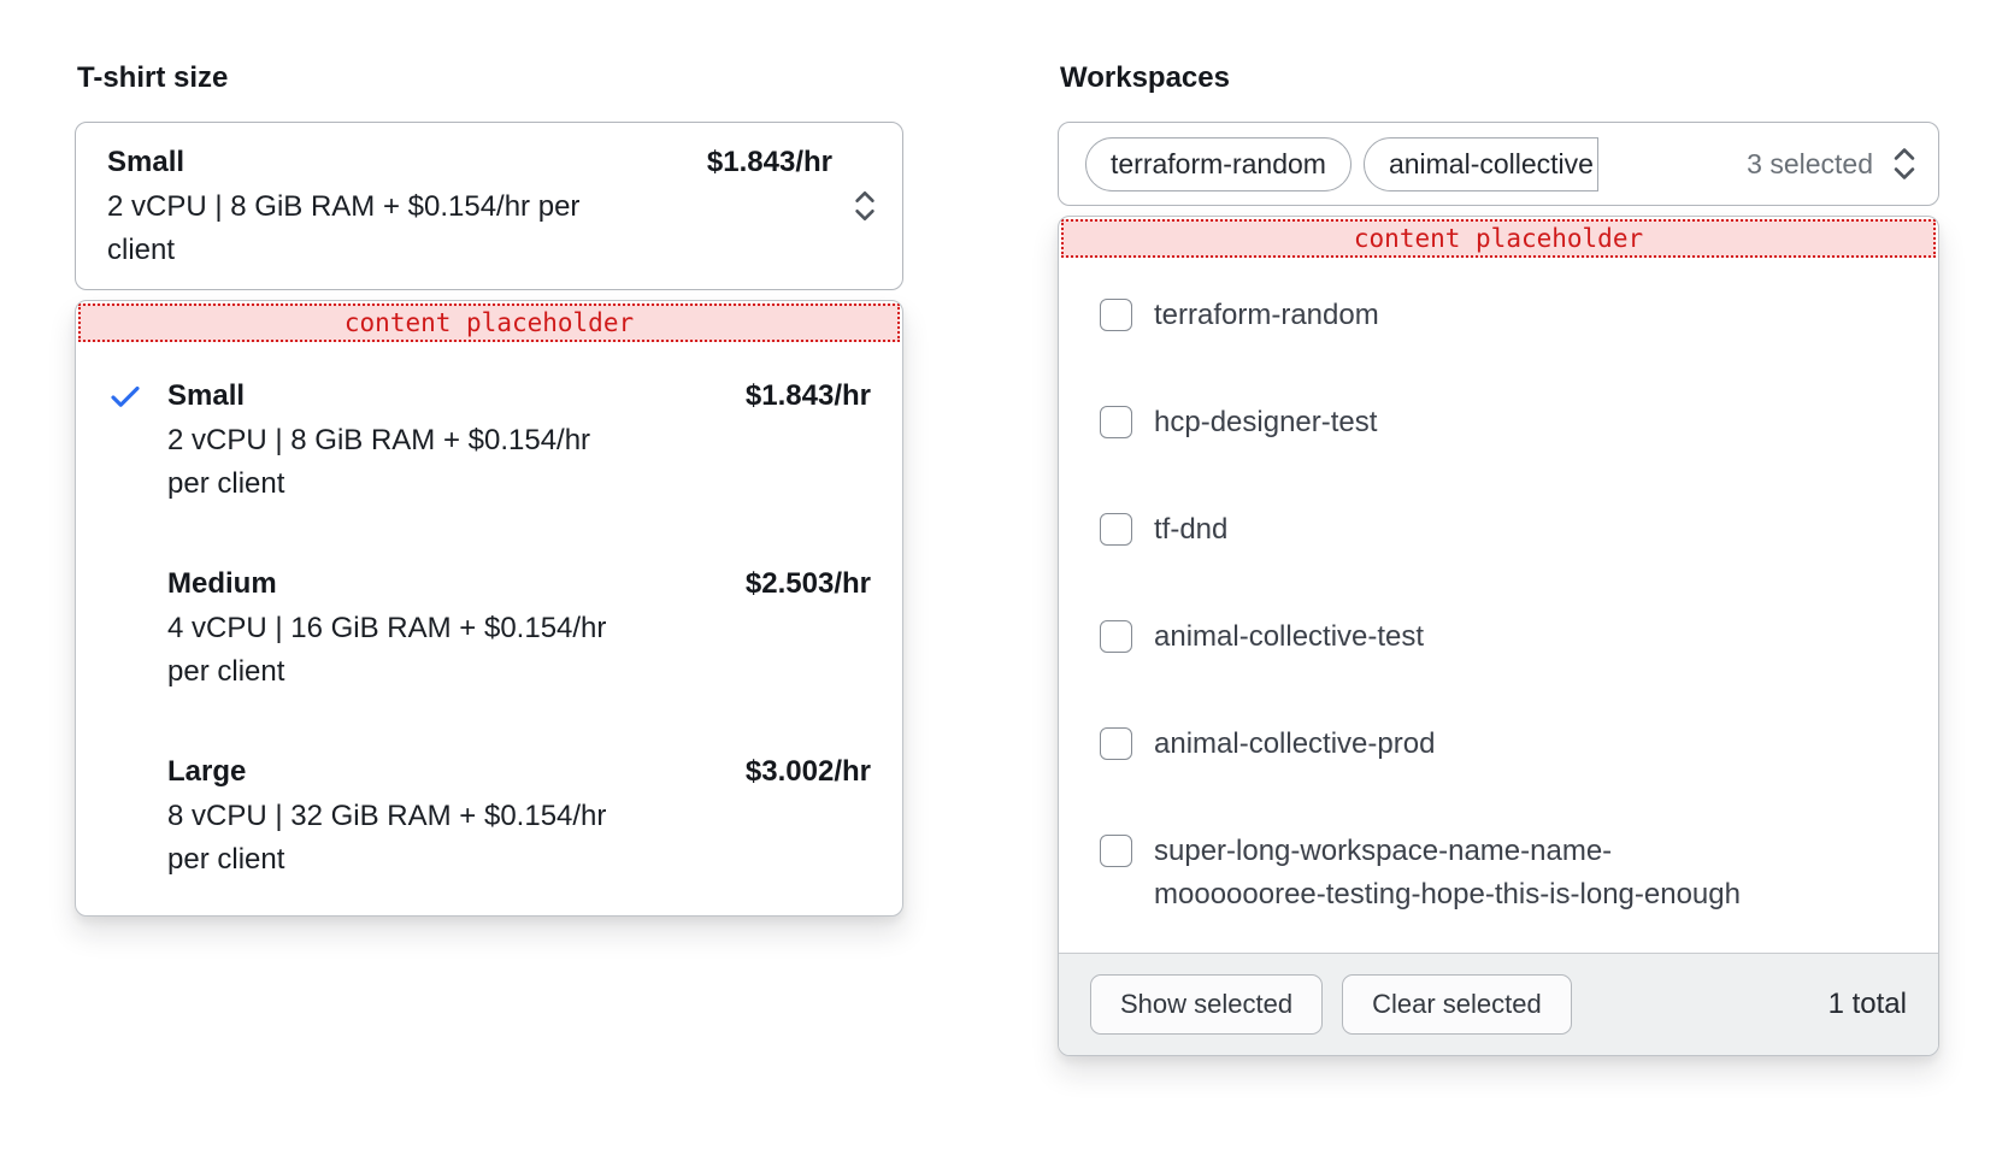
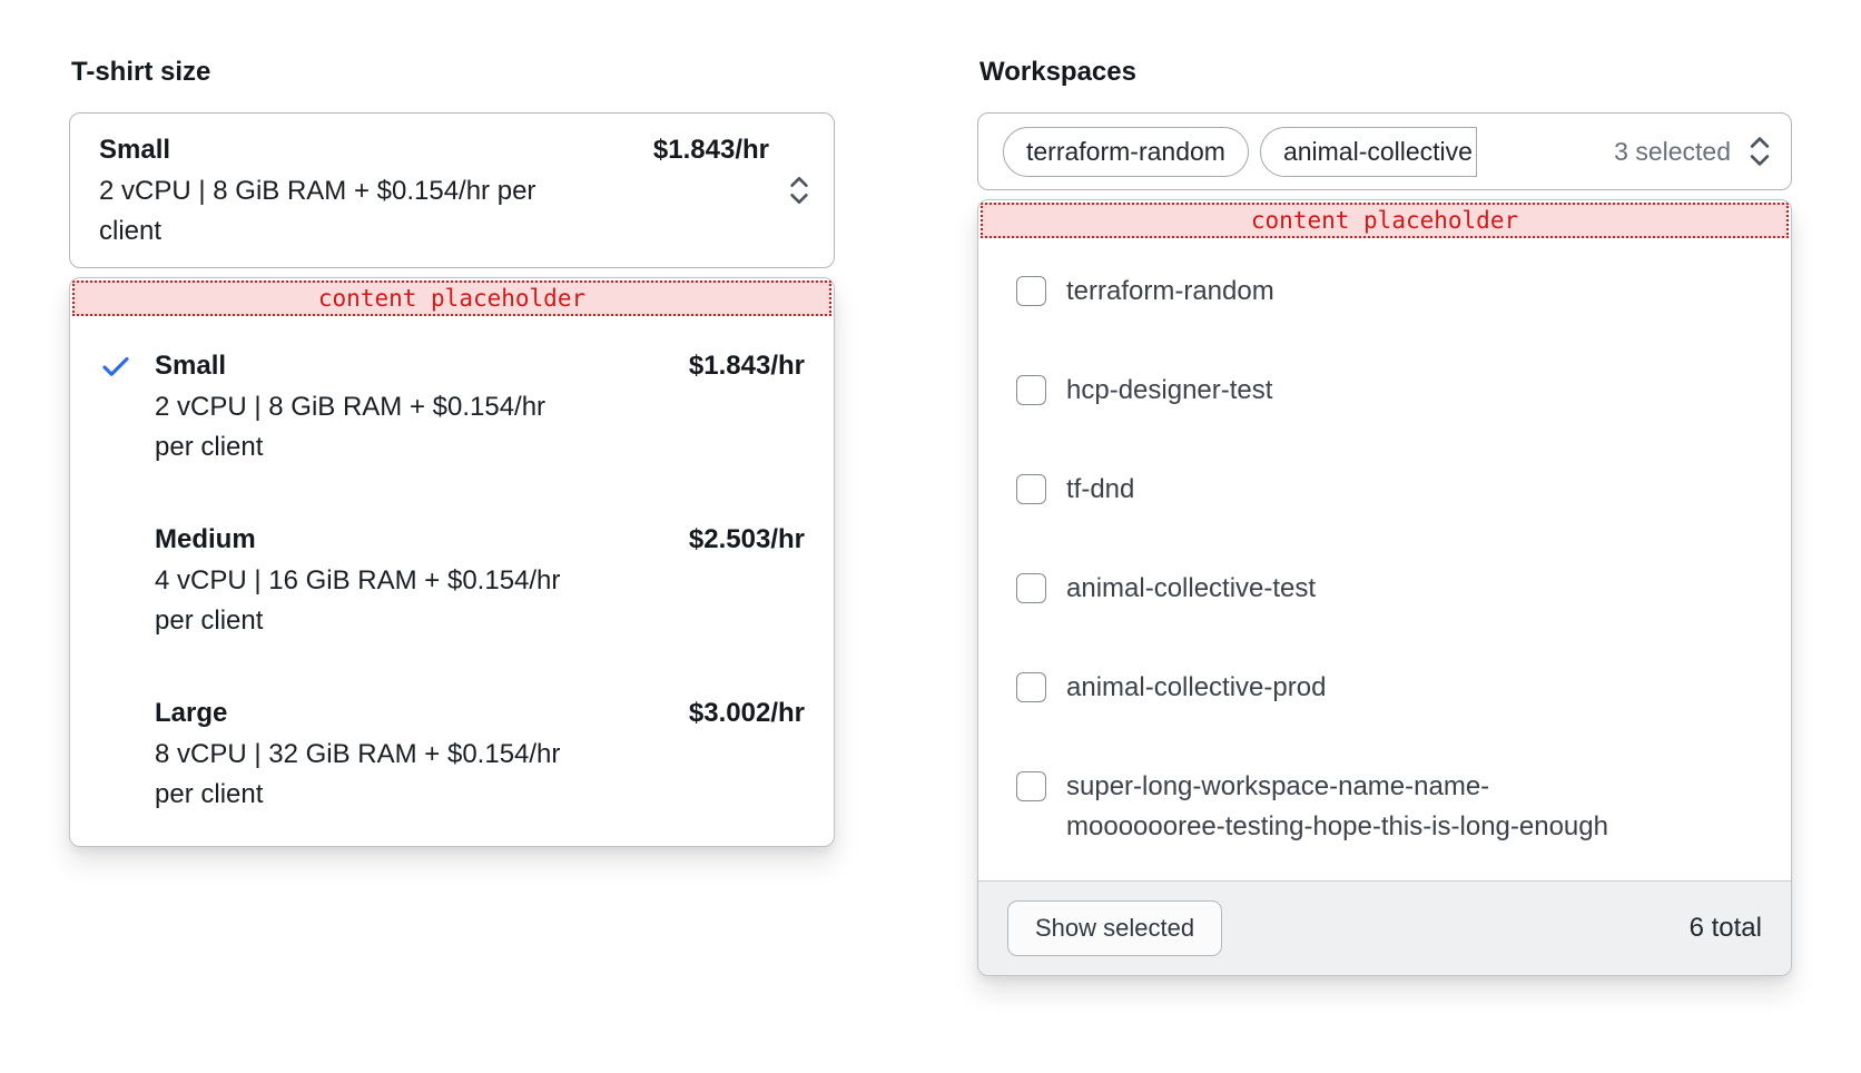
  T-shirt size
  Small
  $1.843/hr
  2 vCPU | 8 GiB RAM + $0.154/hr per client
  content placeholder
  Small
  $1.843/hr
  2 vCPU | 8 GiB RAM + $0.154/hr per client
  Medium
  $2.503/hr
  4 vCPU | 16 GiB RAM + $0.154/hr per client
  Large
  $3.002/hr
  8 vCPU | 32 GiB RAM + $0.154/hr per client
  Workspaces
  terraform-random
  animal-collective
  3 selected
  content placeholder
  terraform-random
  hcp-designer-test
  tf-dnd
  animal-collective-test
  animal-collective-prod
  super-long-workspace-name-name-
  mooooooree-testing-hope-this-is-long-enough
  Show selected
- Clear selected
- 1 total
+ 6 total
